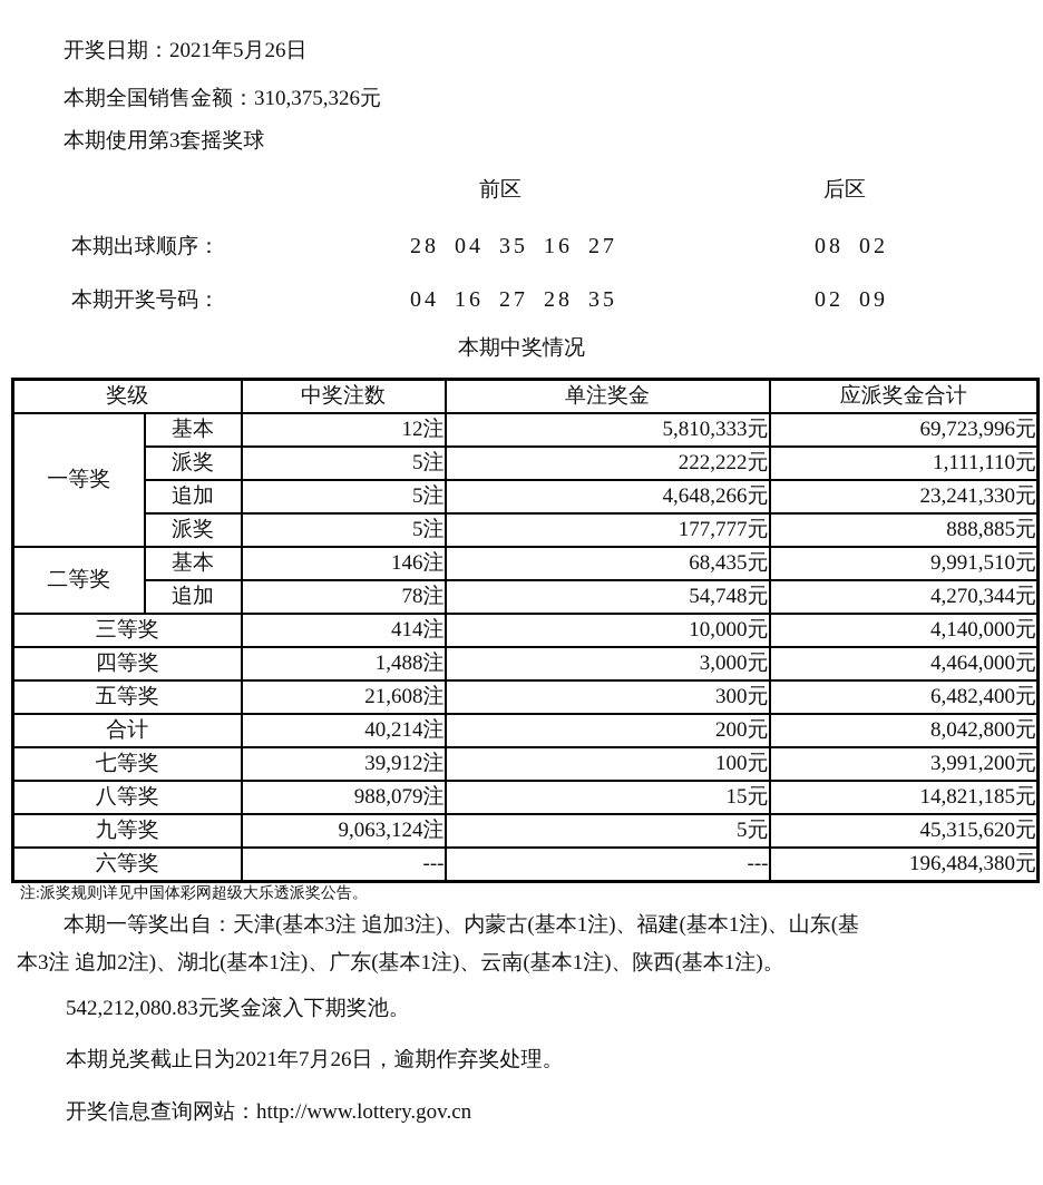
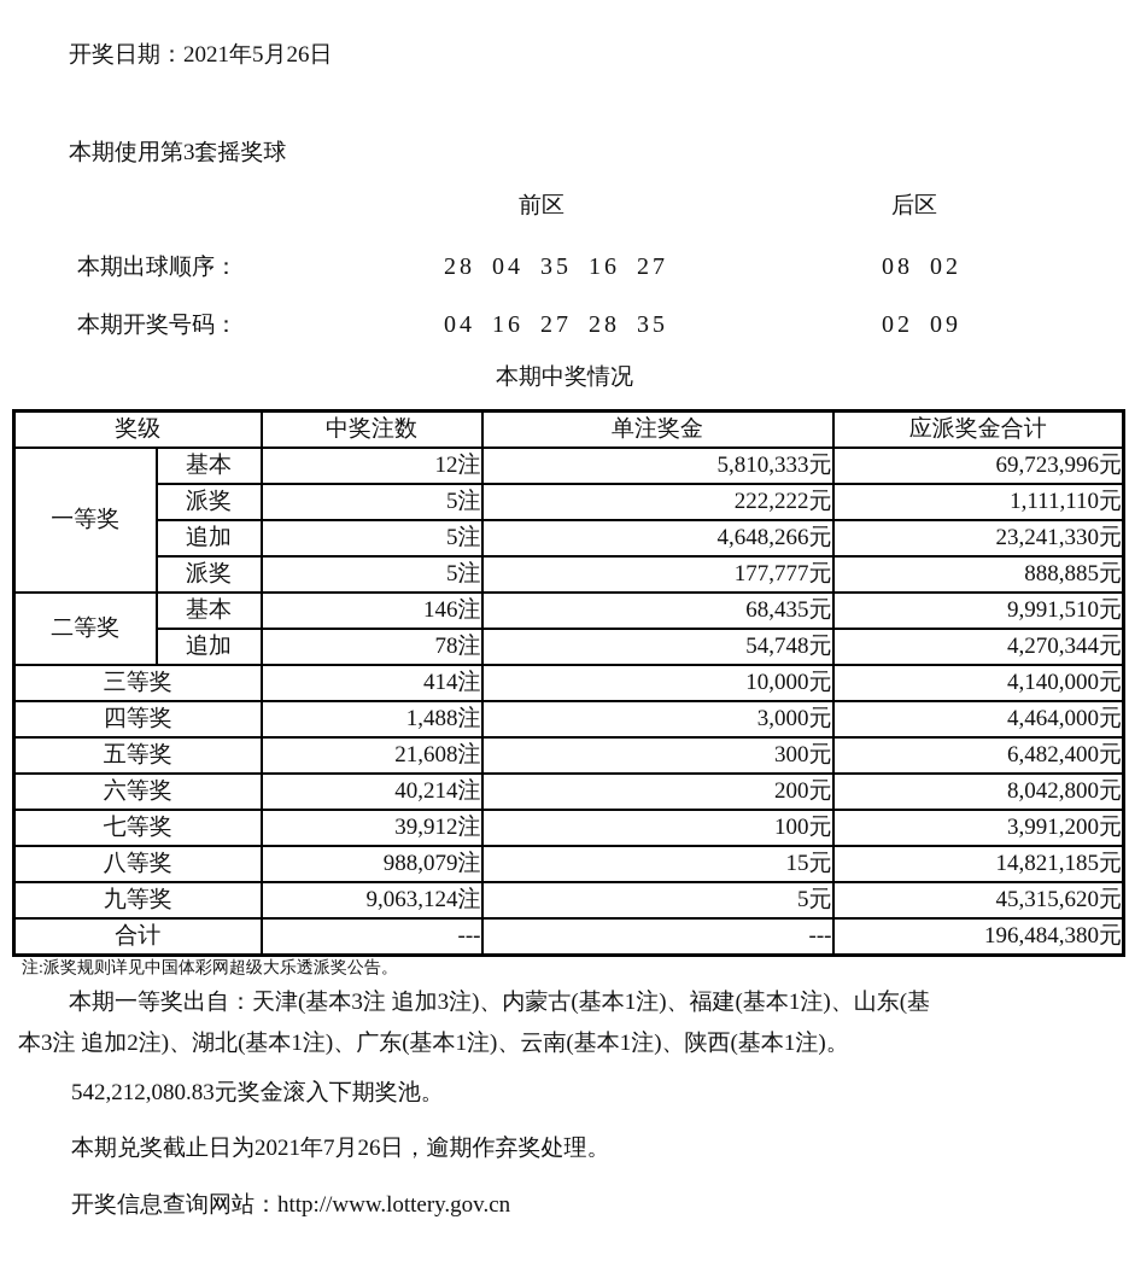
  开奖日期：2021年5月26日
- 本期全国销售金额：310,375,326元
  本期使用第3套摇奖球
  前区
  后区
  本期出球顺序：
  28 04 35 16 27
  08 02
  本期开奖号码：
  04 16 27 28 35
  02 09
  本期中奖情况
  奖级	中奖注数	单注奖金	应派奖金合计
  一等奖	基本	12注	5,810,333元	69,723,996元
  派奖	5注	222,222元	1,111,110元
  追加	5注	4,648,266元	23,241,330元
  派奖	5注	177,777元	888,885元
  二等奖	基本	146注	68,435元	9,991,510元
  追加	78注	54,748元	4,270,344元
  三等奖	414注	10,000元	4,140,000元
  四等奖	1,488注	3,000元	4,464,000元
  五等奖	21,608注	300元	6,482,400元
- 合计	40,214注	200元	8,042,800元
+ 六等奖	40,214注	200元	8,042,800元
  七等奖	39,912注	100元	3,991,200元
  八等奖	988,079注	15元	14,821,185元
  九等奖	9,063,124注	5元	45,315,620元
- 六等奖	---	---	196,484,380元
+ 合计	---	---	196,484,380元
  注:派奖规则详见中国体彩网超级大乐透派奖公告。
  本期一等奖出自：天津(基本3注 追加3注)、内蒙古(基本1注)、福建(基本1注)、山东(基
  本3注 追加2注)、湖北(基本1注)、广东(基本1注)、云南(基本1注)、陕西(基本1注)。
  542,212,080.83元奖金滚入下期奖池。
  本期兑奖截止日为2021年7月26日，逾期作弃奖处理。
  开奖信息查询网站：http://www.lottery.gov.cn
